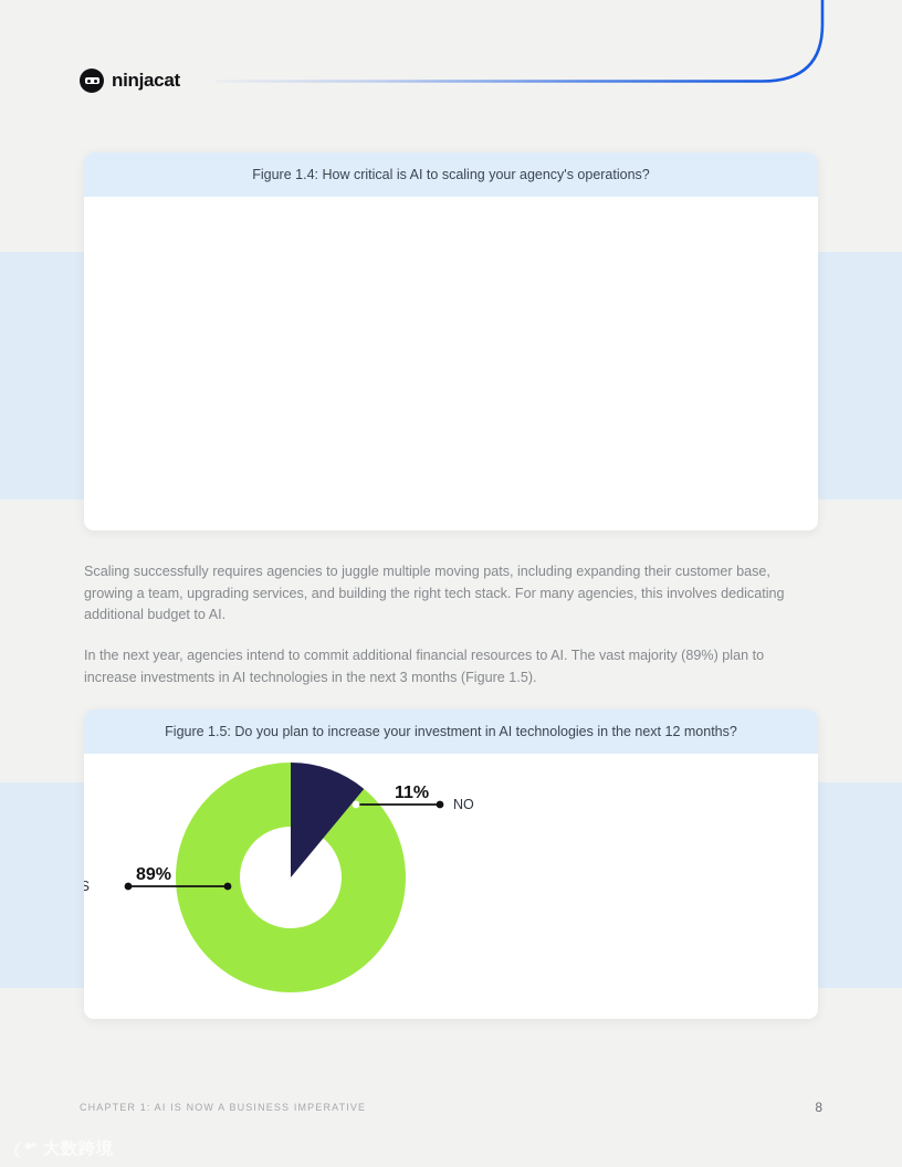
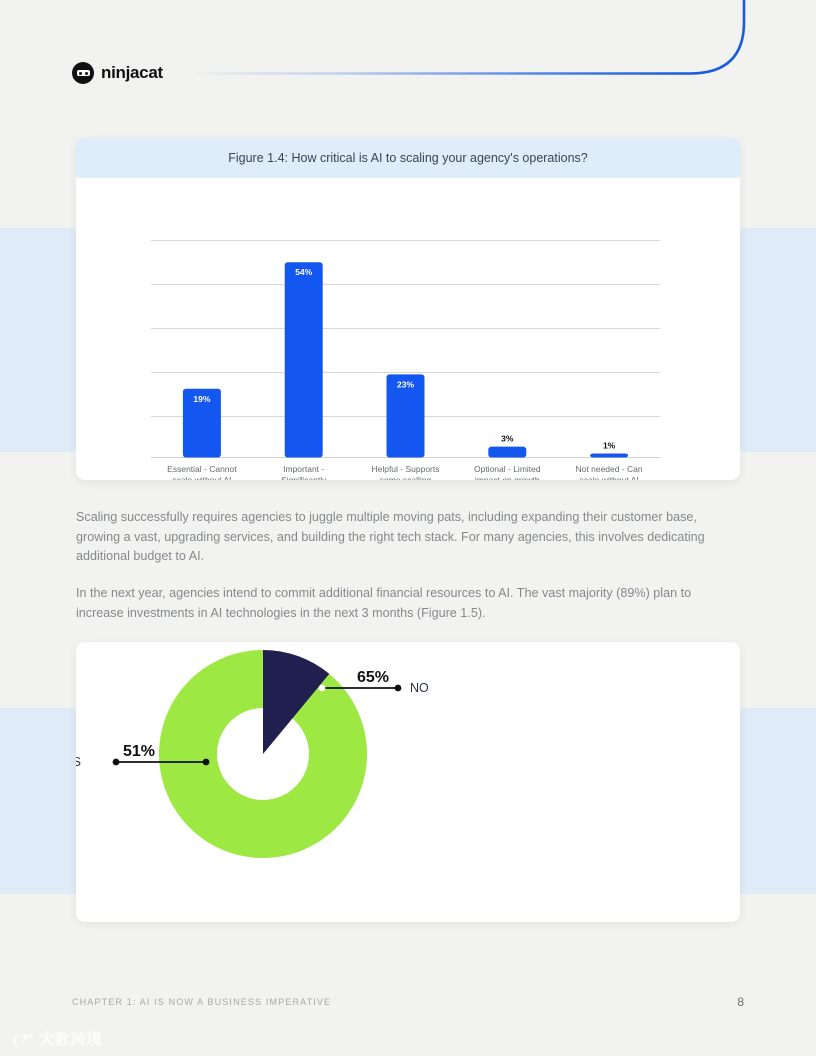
  ninjacat
  Figure 1.4: How critical is AI to scaling your agency's operations?
+ 19%
+ 54%
+ 23%
+ 3%
+ 1%
+ Essential - Cannot
+ Important -
+ Helpful - Supports
+ Optional - Limited
+ Not needed - Can
- Scaling successfully requires agencies to juggle multiple moving pats, including expanding their customer base, growing a team, upgrading services, and building the right tech stack. For many agencies, this involves dedicating additional budget to AI.
+ Scaling successfully requires agencies to juggle multiple moving pats, including expanding their customer base, growing a vast, upgrading services, and building the right tech stack. For many agencies, this involves dedicating additional budget to AI.
  In the next year, agencies intend to commit additional financial resources to AI. The vast majority (89%) plan to increase investments in AI technologies in the next 3 months (Figure 1.5).
- Figure 1.5: Do you plan to increase your investment in AI technologies in the next 12 months?
- 89%
+ 51%
- 11%
+ 65%
  NO
  CHAPTER 1: AI IS NOW A BUSINESS IMPERATIVE
  8
